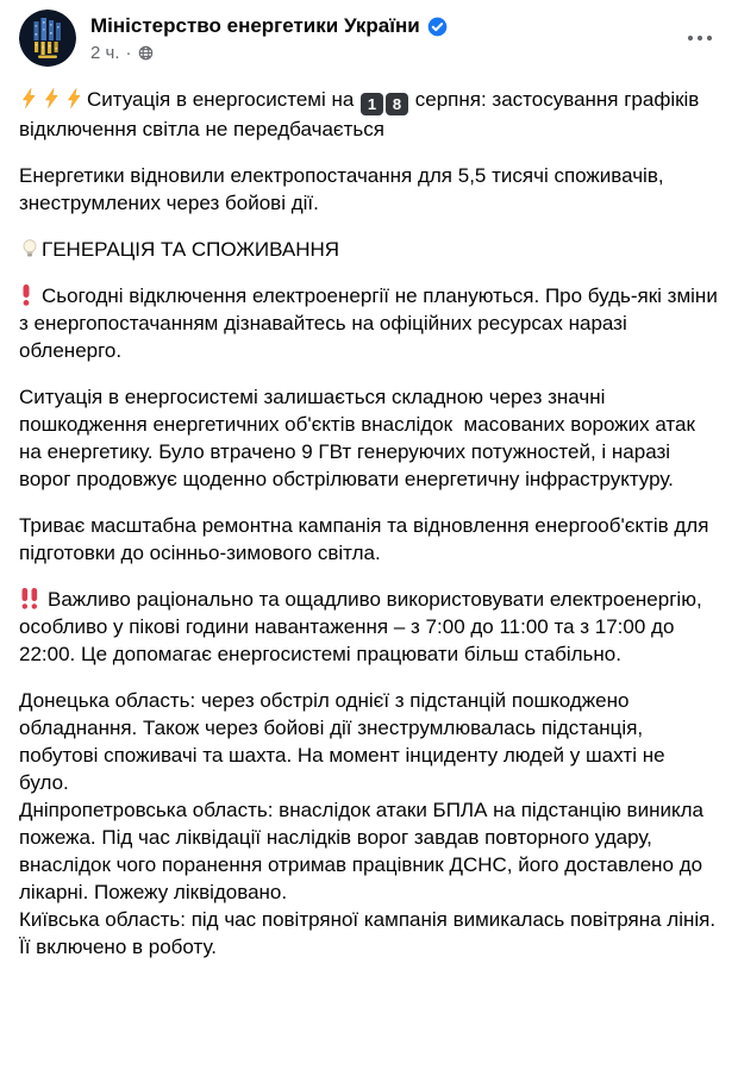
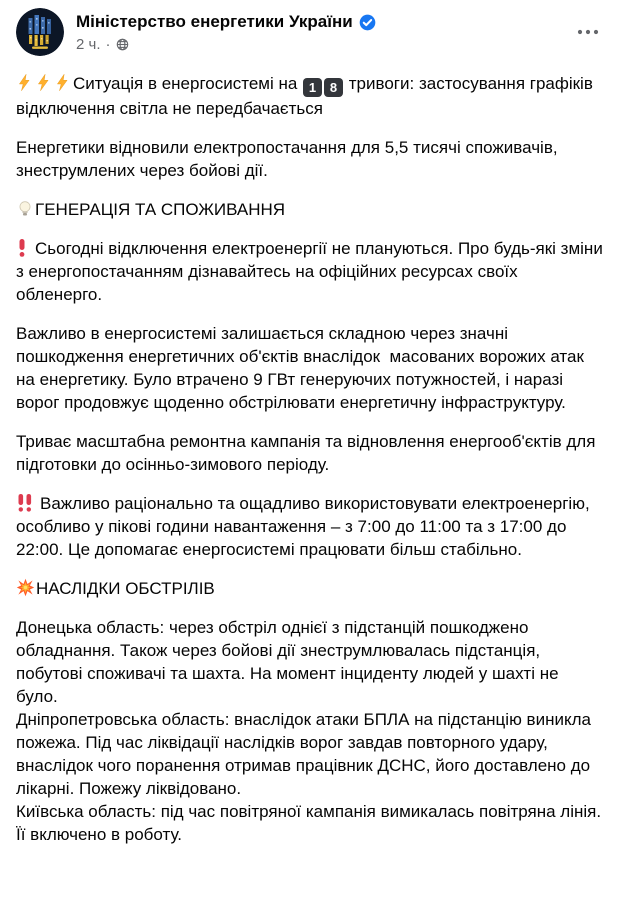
  Міністерство енергетики України
  2 ч.
  ·
- Ситуація в енергосистемі на 1 8 серпня: застосування графіків відключення світла не передбачається
+ Ситуація в енергосистемі на 1 8 тривоги: застосування графіків відключення світла не передбачається
  Енергетики відновили електропостачання для 5,5 тисячі споживачів, знеструмлених через бойові дії.
  ГЕНЕРАЦІЯ ТА СПОЖИВАННЯ
- Сьогодні відключення електроенергії не плануються. Про будь-які зміни з енергопостачанням дізнавайтесь на офіційних ресурсах наразі обленерго.
+ Сьогодні відключення електроенергії не плануються. Про будь-які зміни з енергопостачанням дізнавайтесь на офіційних ресурсах своїх обленерго.
- Ситуація в енергосистемі залишається складною через значні пошкодження енергетичних об'єктів внаслідок масованих ворожих атак на енергетику. Було втрачено 9 ГВт генеруючих потужностей, і наразі ворог продовжує щоденно обстрілювати енергетичну інфраструктуру.
+ Важливо в енергосистемі залишається складною через значні пошкодження енергетичних об'єктів внаслідок масованих ворожих атак на енергетику. Було втрачено 9 ГВт генеруючих потужностей, і наразі ворог продовжує щоденно обстрілювати енергетичну інфраструктуру.
- Триває масштабна ремонтна кампанія та відновлення енергооб'єктів для підготовки до осінньо-зимового світла.
+ Триває масштабна ремонтна кампанія та відновлення енергооб'єктів для підготовки до осінньо-зимового періоду.
  Важливо раціонально та ощадливо використовувати електроенергію, особливо у пікові години навантаження – з 7:00 до 11:00 та з 17:00 до 22:00. Це допомагає енергосистемі працювати більш стабільно.
+ НАСЛІДКИ ОБСТРІЛІВ
  Донецька область: через обстріл однієї з підстанцій пошкоджено обладнання. Також через бойові дії знеструмлювалась підстанція, побутові споживачі та шахта. На момент інциденту людей у шахті не було.
  Дніпропетровська область: внаслідок атаки БПЛА на підстанцію виникла пожежа. Під час ліквідації наслідків ворог завдав повторного удару, внаслідок чого поранення отримав працівник ДСНС, його доставлено до лікарні. Пожежу ліквідовано.
  Київська область: під час повітряної кампанія вимикалась повітряна лінія. Її включено в роботу.
